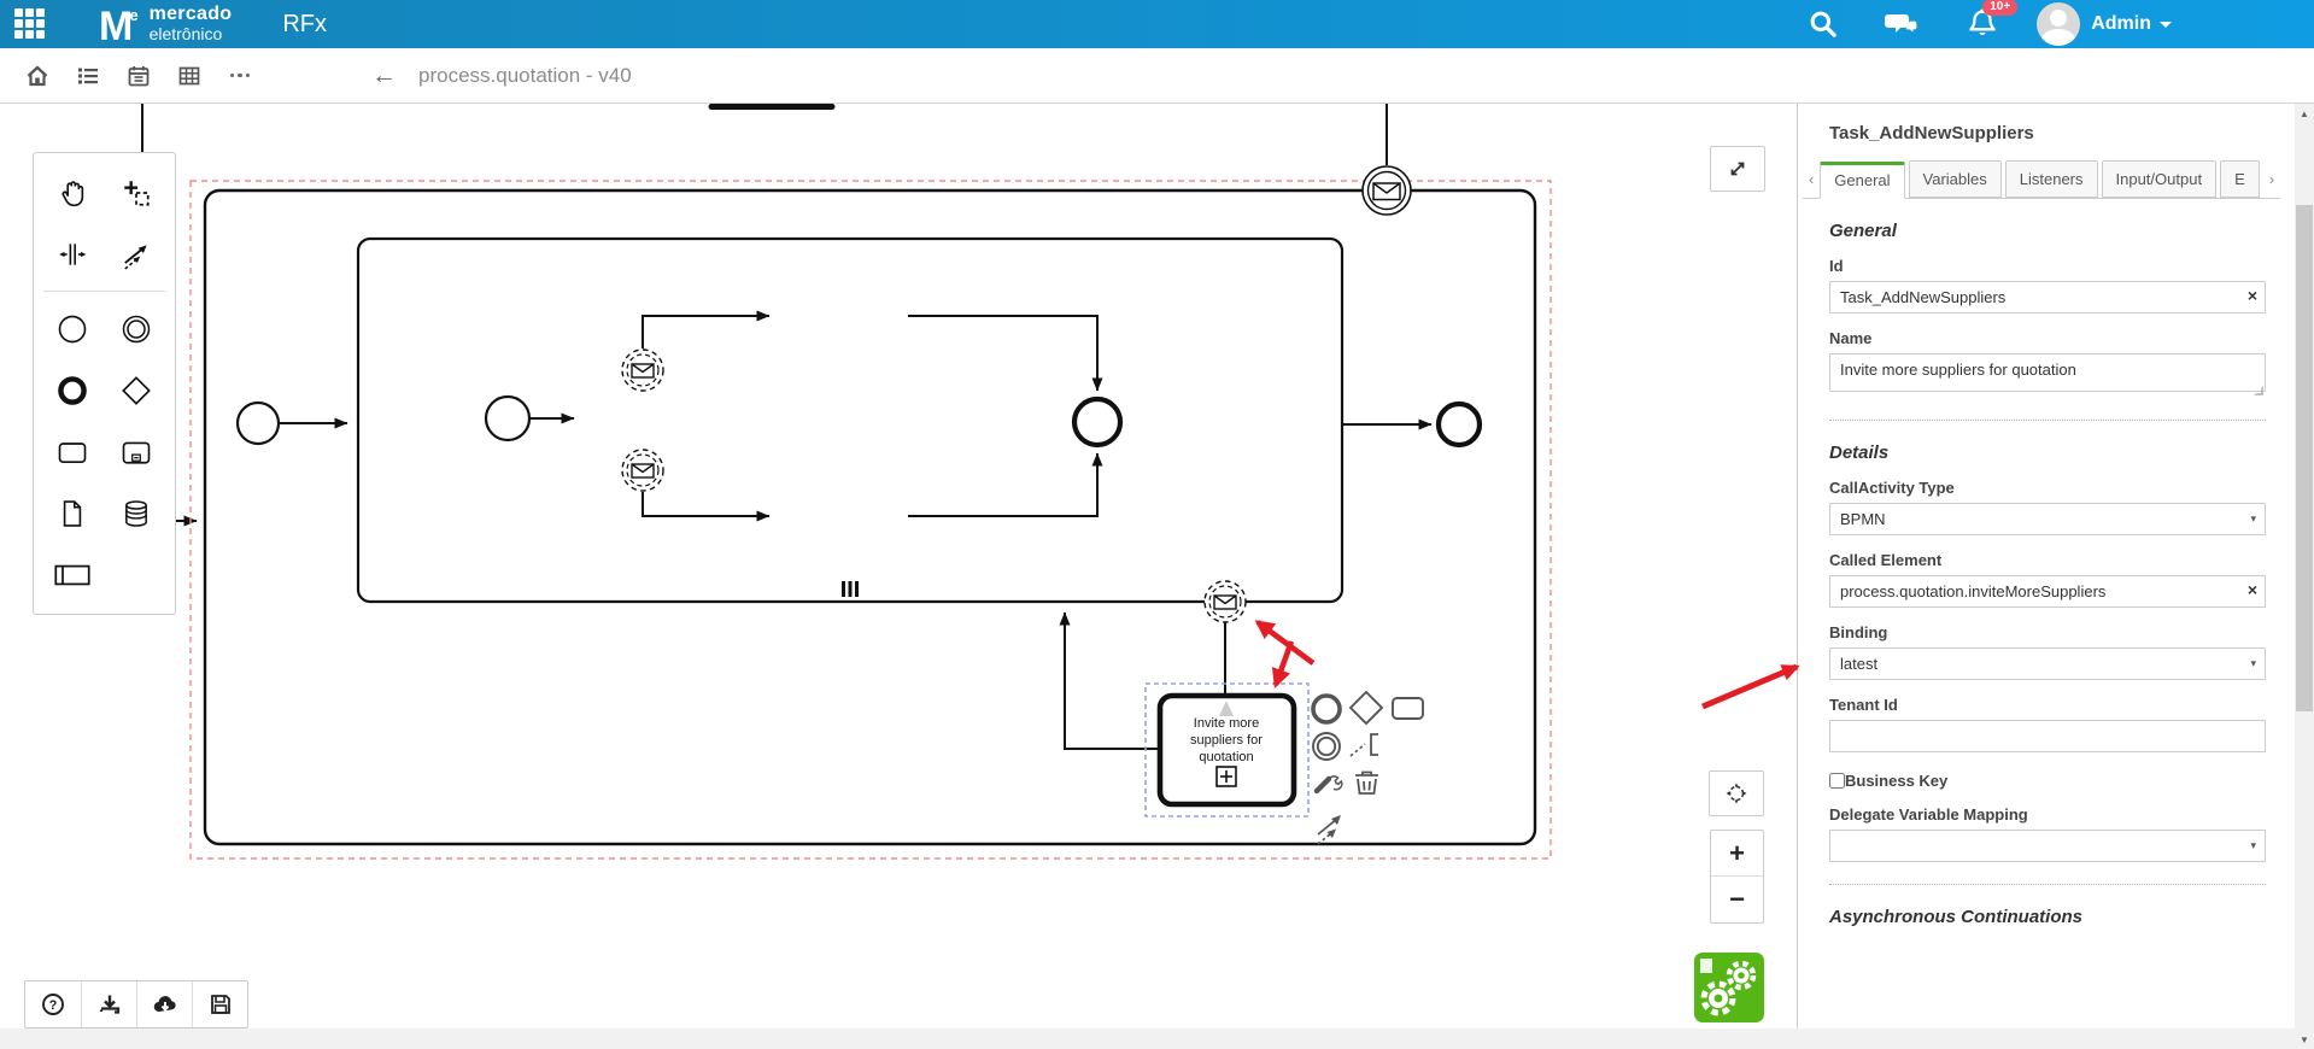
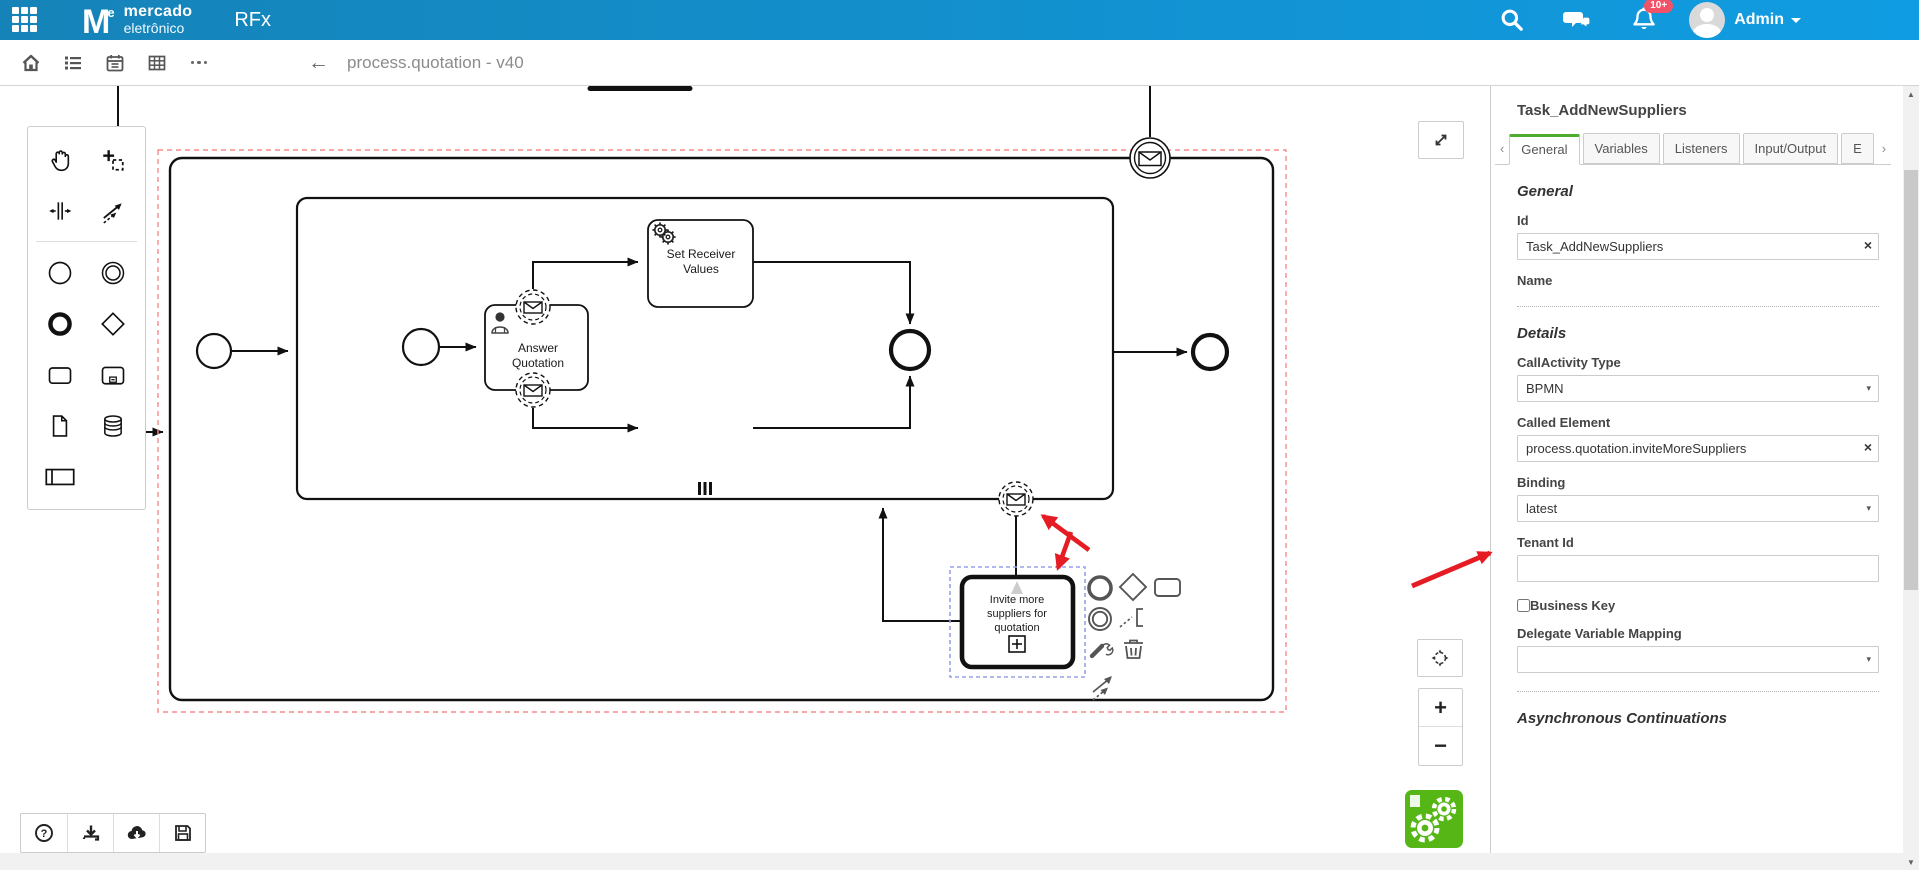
  M
  e
  mercado
  eletrônico
  RFx
  10+
  Admin
  ←
  process.quotation - v40
+ Answer
+ Quotation
+ Set Receiver
+ Values
  Invite more
  suppliers for
  quotation
  +
  −
  ?
  Task_AddNewSuppliers
  ‹
  General
  Variables
  Listeners
  Input/Output
  E
  ›
  General
  Id
  Task_AddNewSuppliers
  ×
  Name
- Invite more suppliers for quotation
  Details
  CallActivity Type
  BPMN
  ▾
  Called Element
  process.quotation.inviteMoreSuppliers
  ×
  Binding
  latest
  ▾
  Tenant Id
  Business Key
  Delegate Variable Mapping
  ▾
  Asynchronous Continuations
  ▲
  ▼
